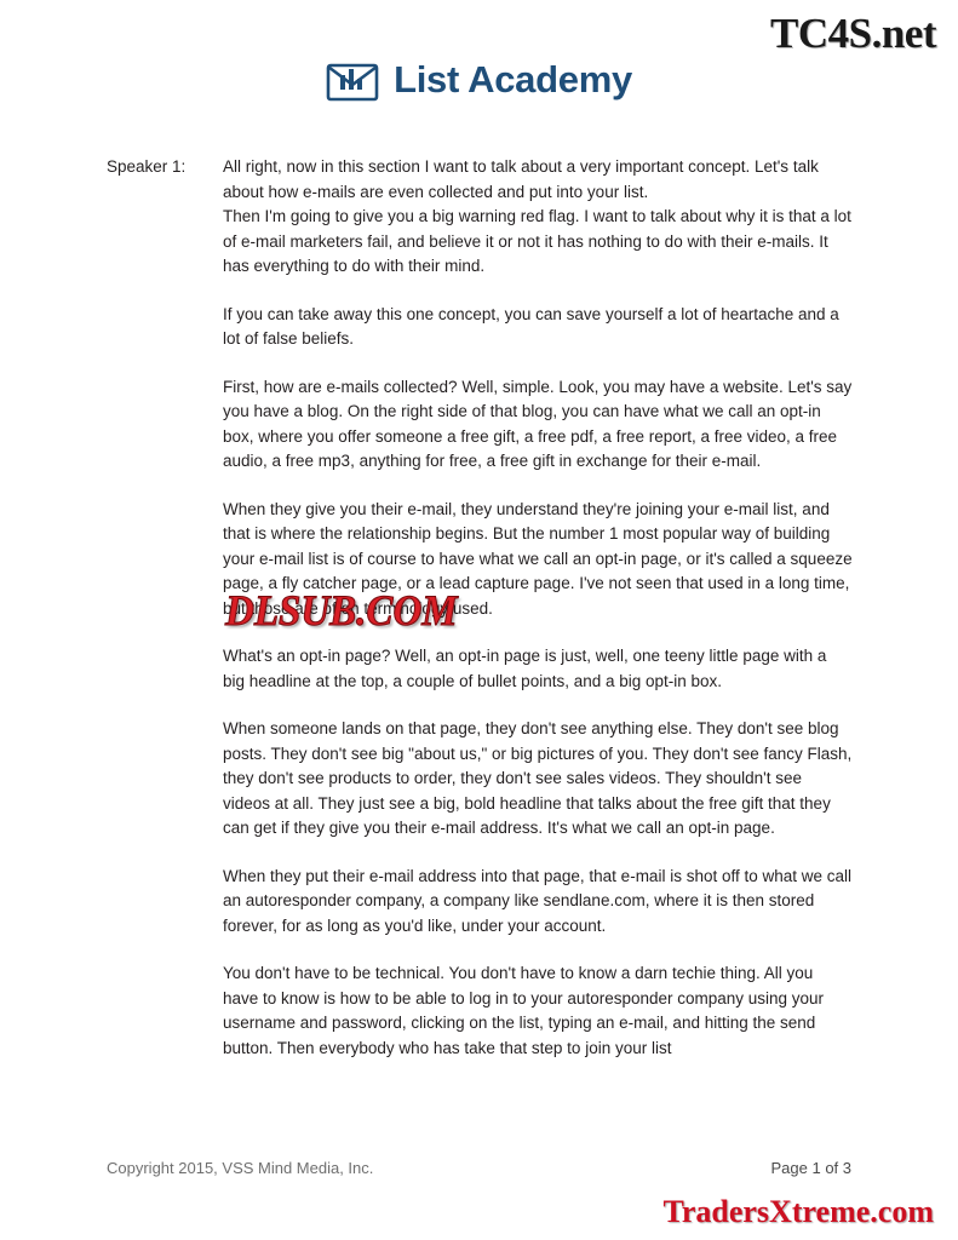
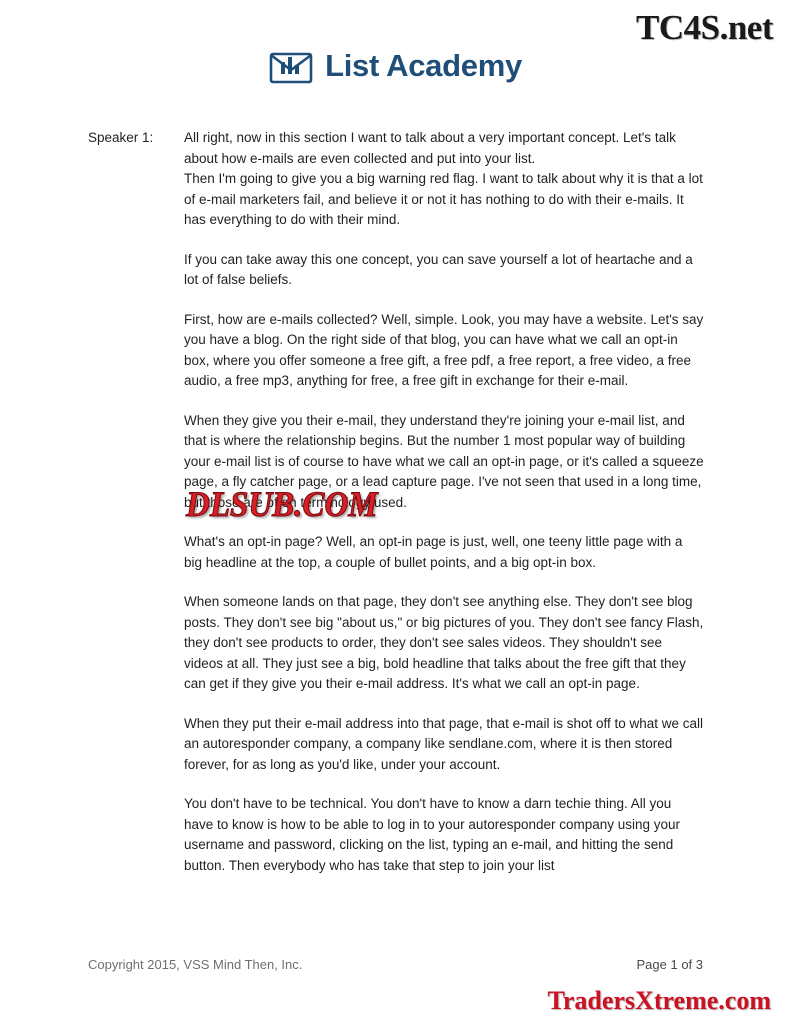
  TC4S.net
  List Academy
  Speaker 1:
  All right, now in this section I want to talk about a very important concept. Let's talk about how e-mails are even collected and put into your list.
  Then I'm going to give you a big warning red flag. I want to talk about why it is that a lot of e-mail marketers fail, and believe it or not it has nothing to do with their e-mails. It has everything to do with their mind.
  If you can take away this one concept, you can save yourself a lot of heartache and a lot of false beliefs.
  First, how are e-mails collected? Well, simple. Look, you may have a website. Let's say you have a blog. On the right side of that blog, you can have what we call an opt-in box, where you offer someone a free gift, a free pdf, a free report, a free video, a free audio, a free mp3, anything for free, a free gift in exchange for their e-mail.
  When they give you their e-mail, they understand they're joining your e-mail list, and that is where the relationship begins. But the number 1 most popular way of building your e-mail list is of course to have what we call an opt-in page, or it's called a squeeze page, a fly catcher page, or a lead capture page. I've not seen that used in a long time, but those are often terminology used.
  What's an opt-in page? Well, an opt-in page is just, well, one teeny little page with a big headline at the top, a couple of bullet points, and a big opt-in box.
  When someone lands on that page, they don't see anything else. They don't see blog posts. They don't see big "about us," or big pictures of you. They don't see fancy Flash, they don't see products to order, they don't see sales videos. They shouldn't see videos at all. They just see a big, bold headline that talks about the free gift that they can get if they give you their e-mail address. It's what we call an opt-in page.
  When they put their e-mail address into that page, that e-mail is shot off to what we call an autoresponder company, a company like sendlane.com, where it is then stored forever, for as long as you'd like, under your account.
  You don't have to be technical. You don't have to know a darn techie thing. All you have to know is how to be able to log in to your autoresponder company using your username and password, clicking on the list, typing an e-mail, and hitting the send button. Then everybody who has take that step to join your list
  DLSUB.COM
- Copyright 2015, VSS Mind Media, Inc.
+ Copyright 2015, VSS Mind Then, Inc.
  Page 1 of 3
  TradersXtreme.com
